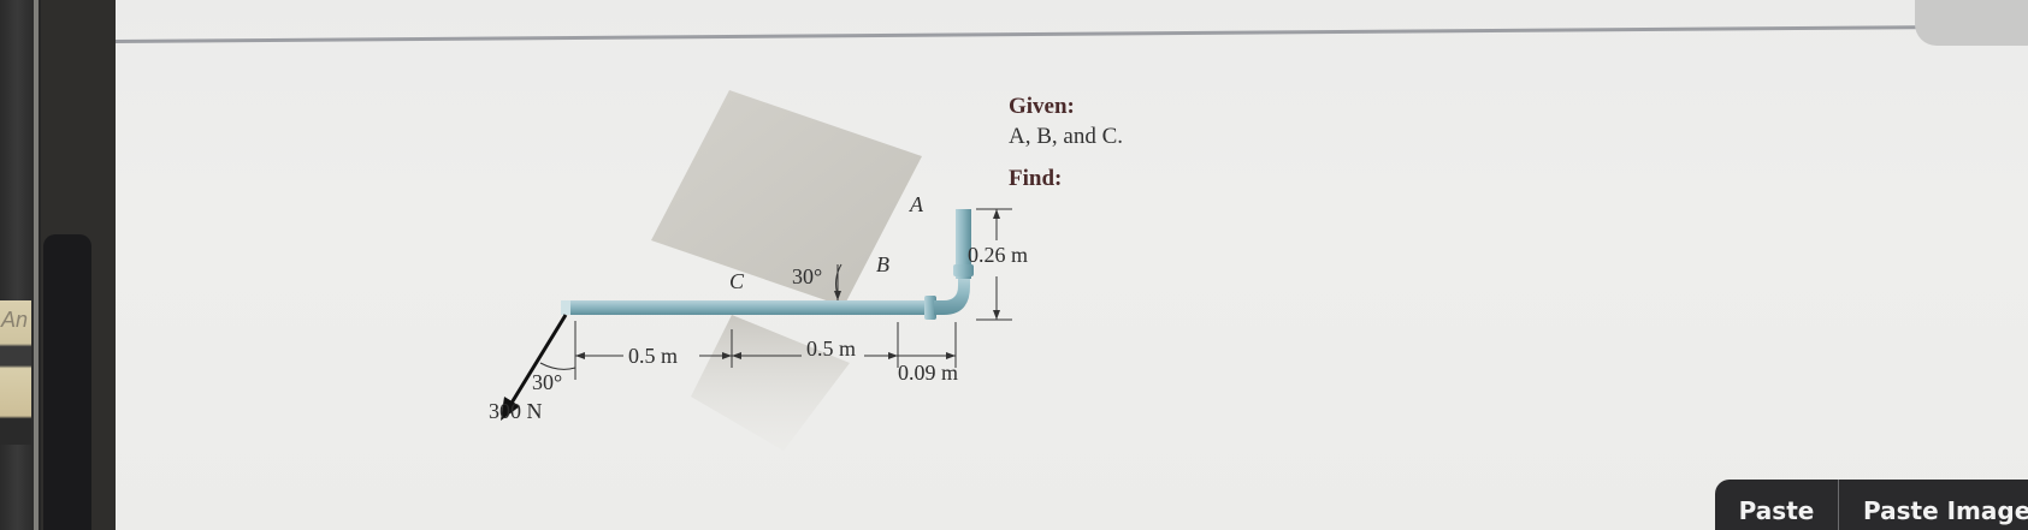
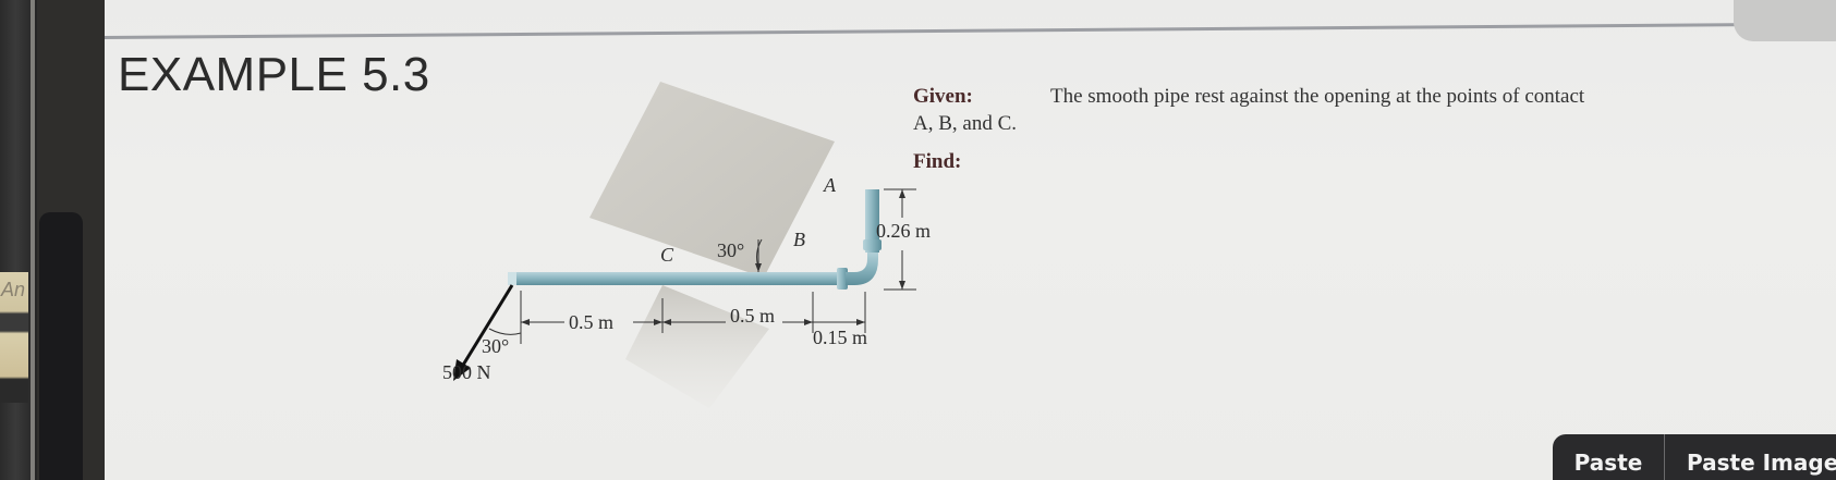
  An
+ EXAMPLE 5.3
  Given:
+ The smooth pipe rest against the opening at the points of contact
  A, B, and C.
  Find:
  A
  B
  C
  30°
  30°
- 300 N
+ 500 N
  0.5 m
  0.5 m
- 0.09 m
+ 0.15 m
  0.26 m
  Paste
  Paste Image
